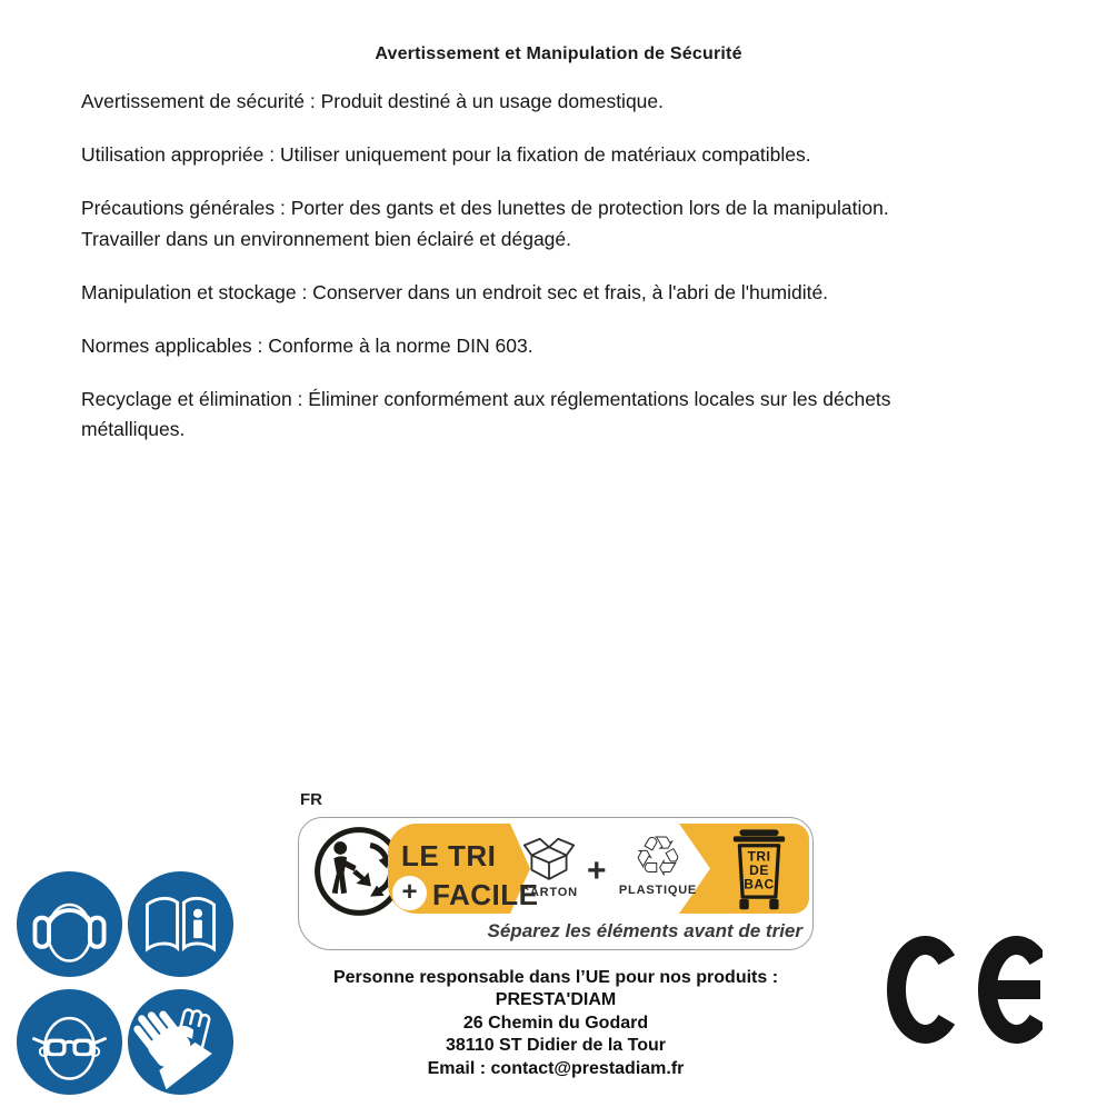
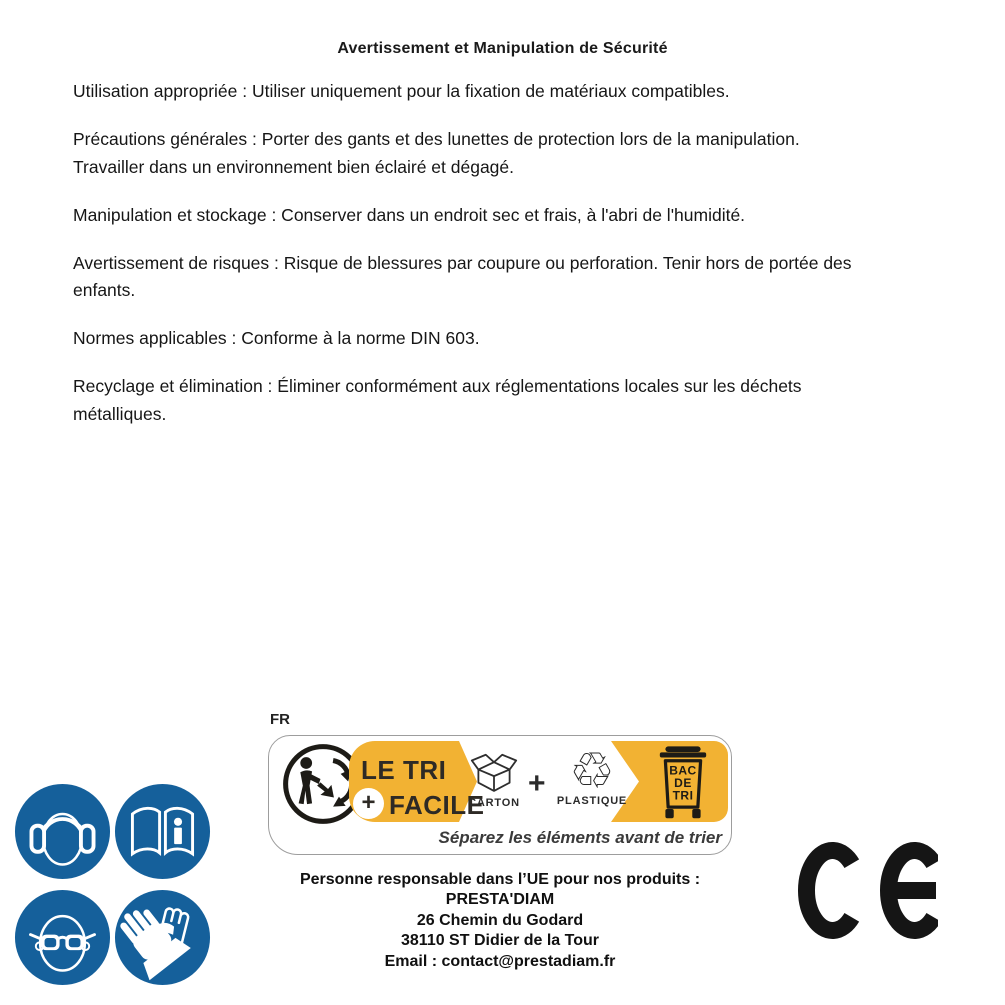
  Avertissement et Manipulation de Sécurité
- Avertissement de sécurité : Produit destiné à un usage domestique.
  Utilisation appropriée : Utiliser uniquement pour la fixation de matériaux compatibles.
  Précautions générales : Porter des gants et des lunettes de protection lors de la manipulation.
  Travailler dans un environnement bien éclairé et dégagé.
  Manipulation et stockage : Conserver dans un endroit sec et frais, à l'abri de l'humidité.
+ Avertissement de risques : Risque de blessures par coupure ou perforation. Tenir hors de portée des
+ enfants.
  Normes applicables : Conforme à la norme DIN 603.
  Recyclage et élimination : Éliminer conformément aux réglementations locales sur les déchets
  métalliques.
  FR
  LE TRI
  +
  FACILE
  CARTON
  +
  ♲
  PLASTIQUE
- TRI
+ BAC
  DE
- BAC
+ TRI
  Séparez les éléments avant de trier
  Personne responsable dans l’UE pour nos produits :
  PRESTA'DIAM
  26 Chemin du Godard
  38110 ST Didier de la Tour
  Email : contact@prestadiam.fr
